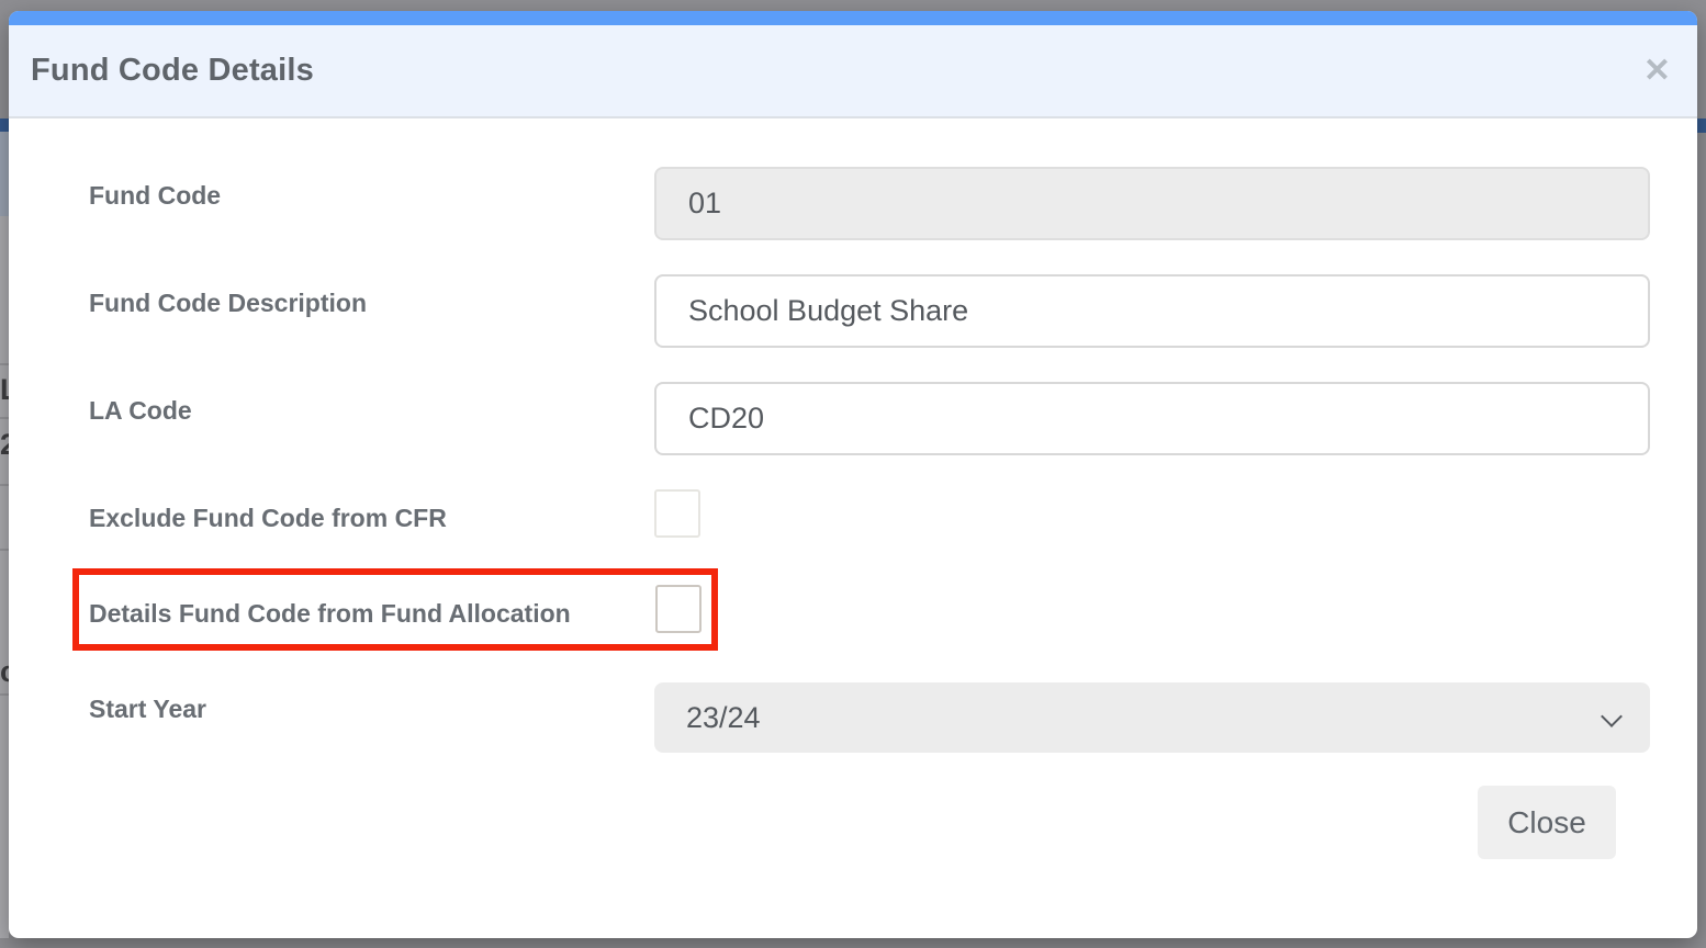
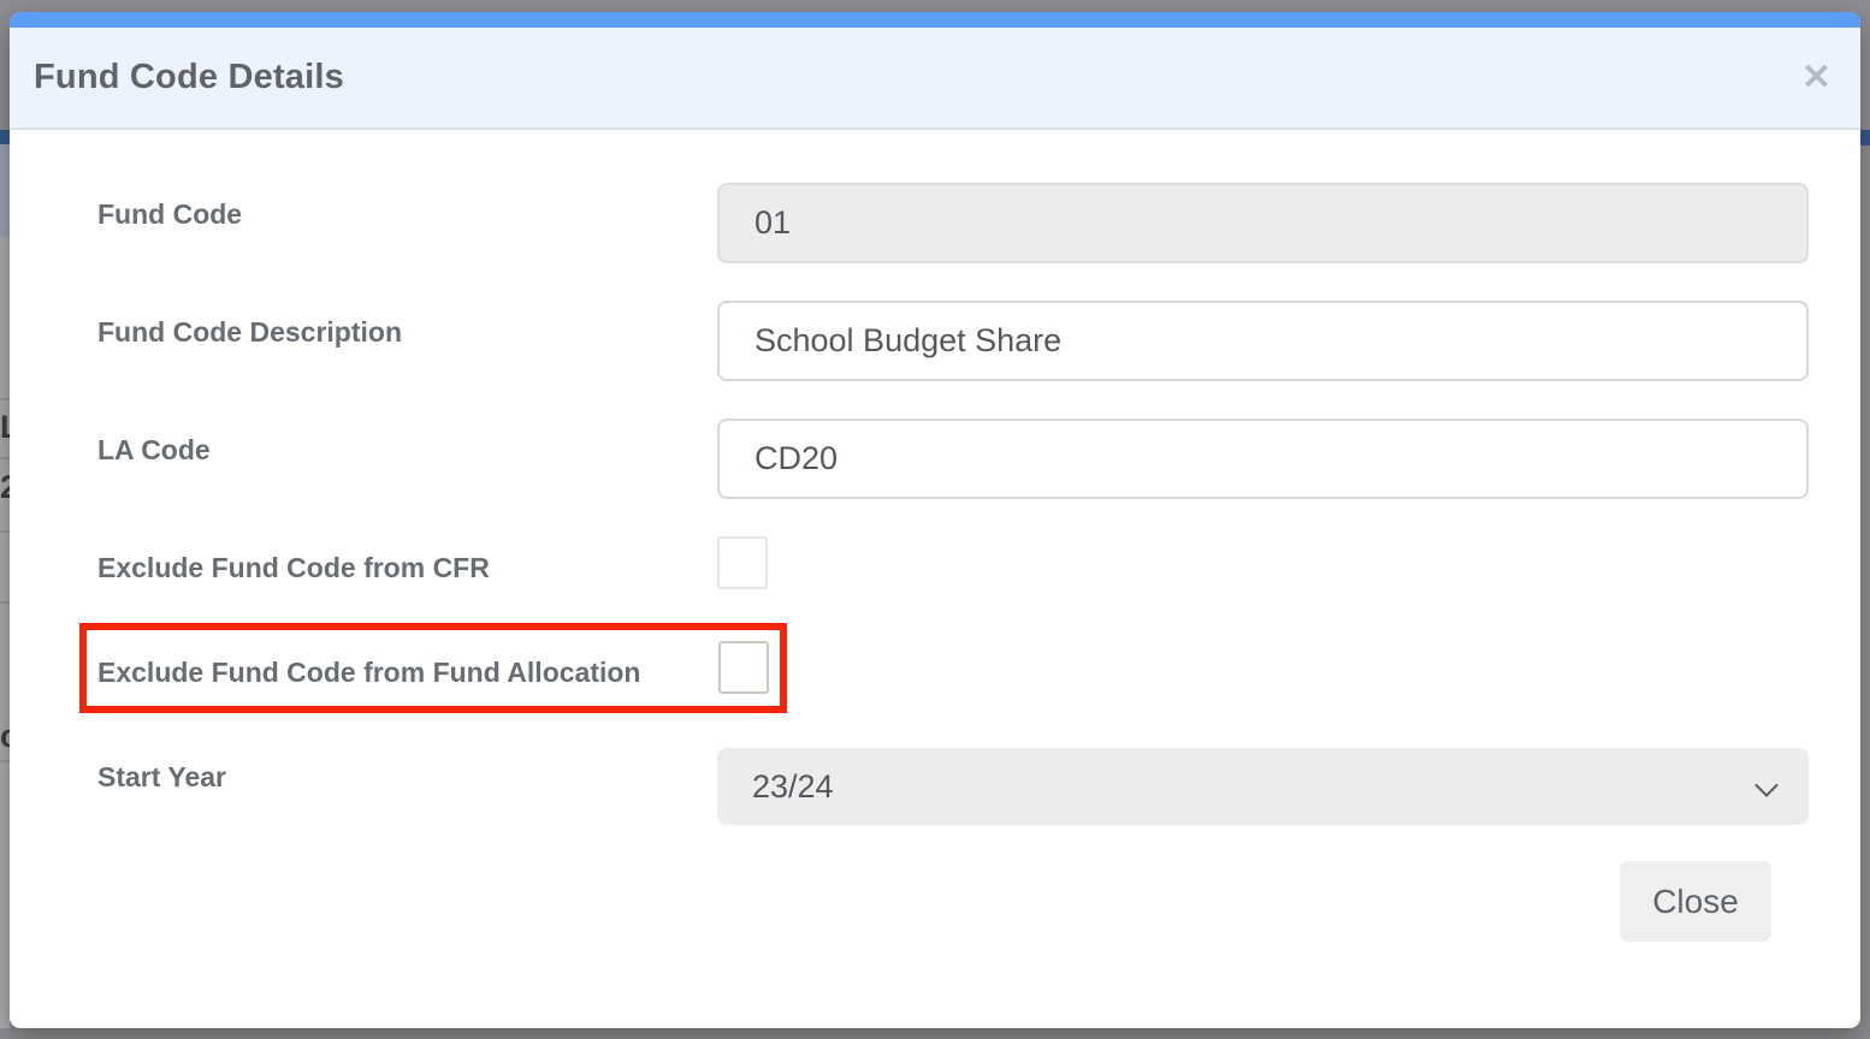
  Fund Code Details
  ✕
  Fund Code
  01
  Fund Code Description
  School Budget Share
  LA Code
  CD20
  Exclude Fund Code from CFR
- Details Fund Code from Fund Allocation
+ Exclude Fund Code from Fund Allocation
  Start Year
  23/24
  Close
